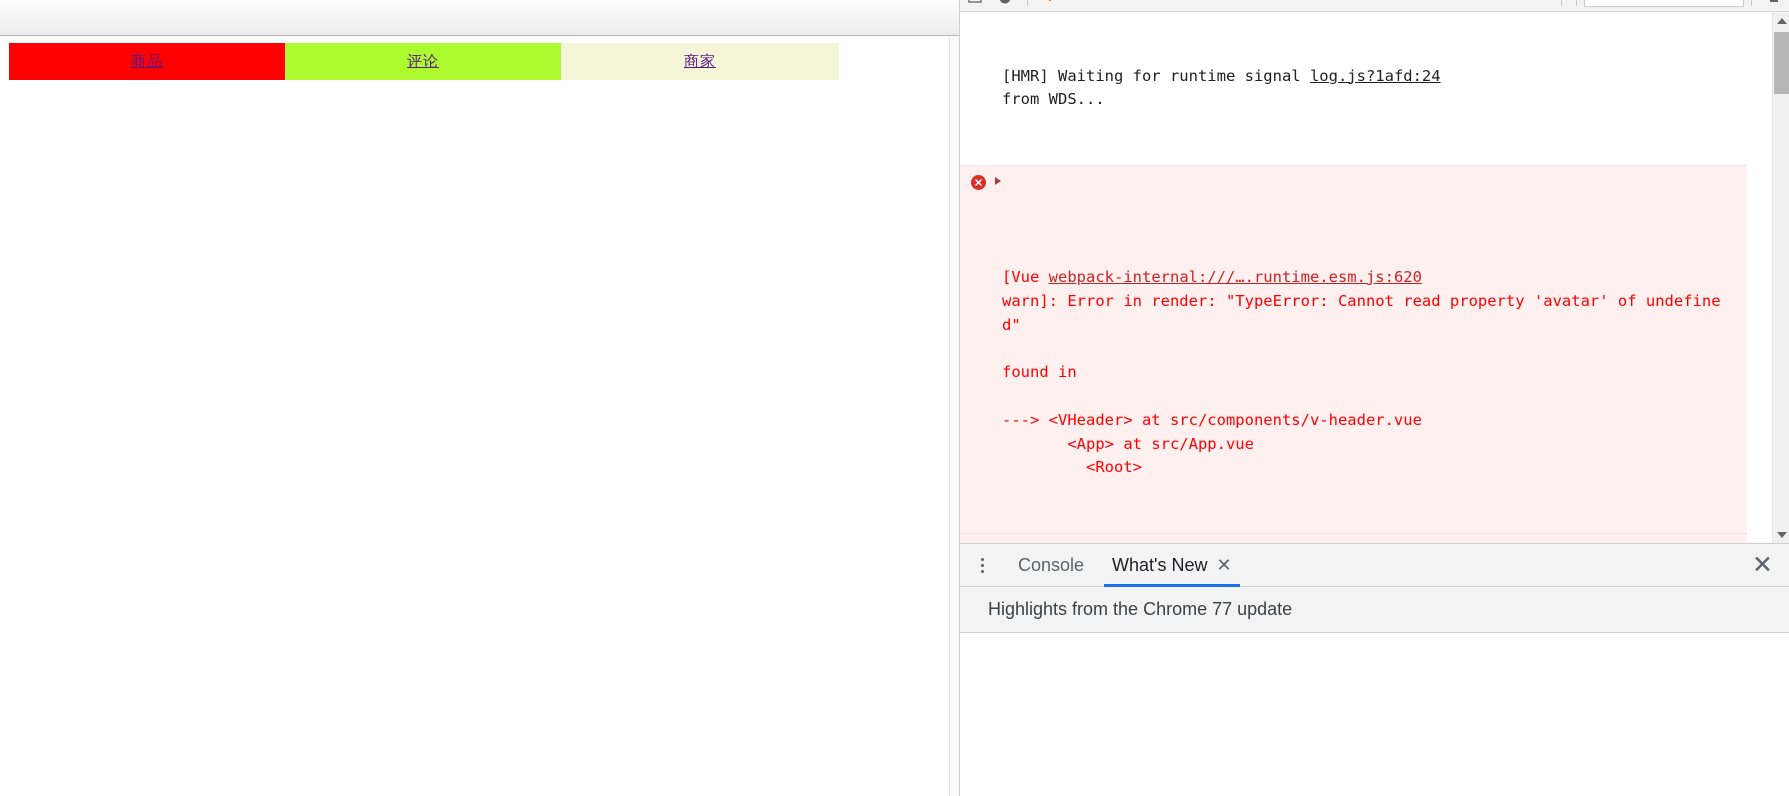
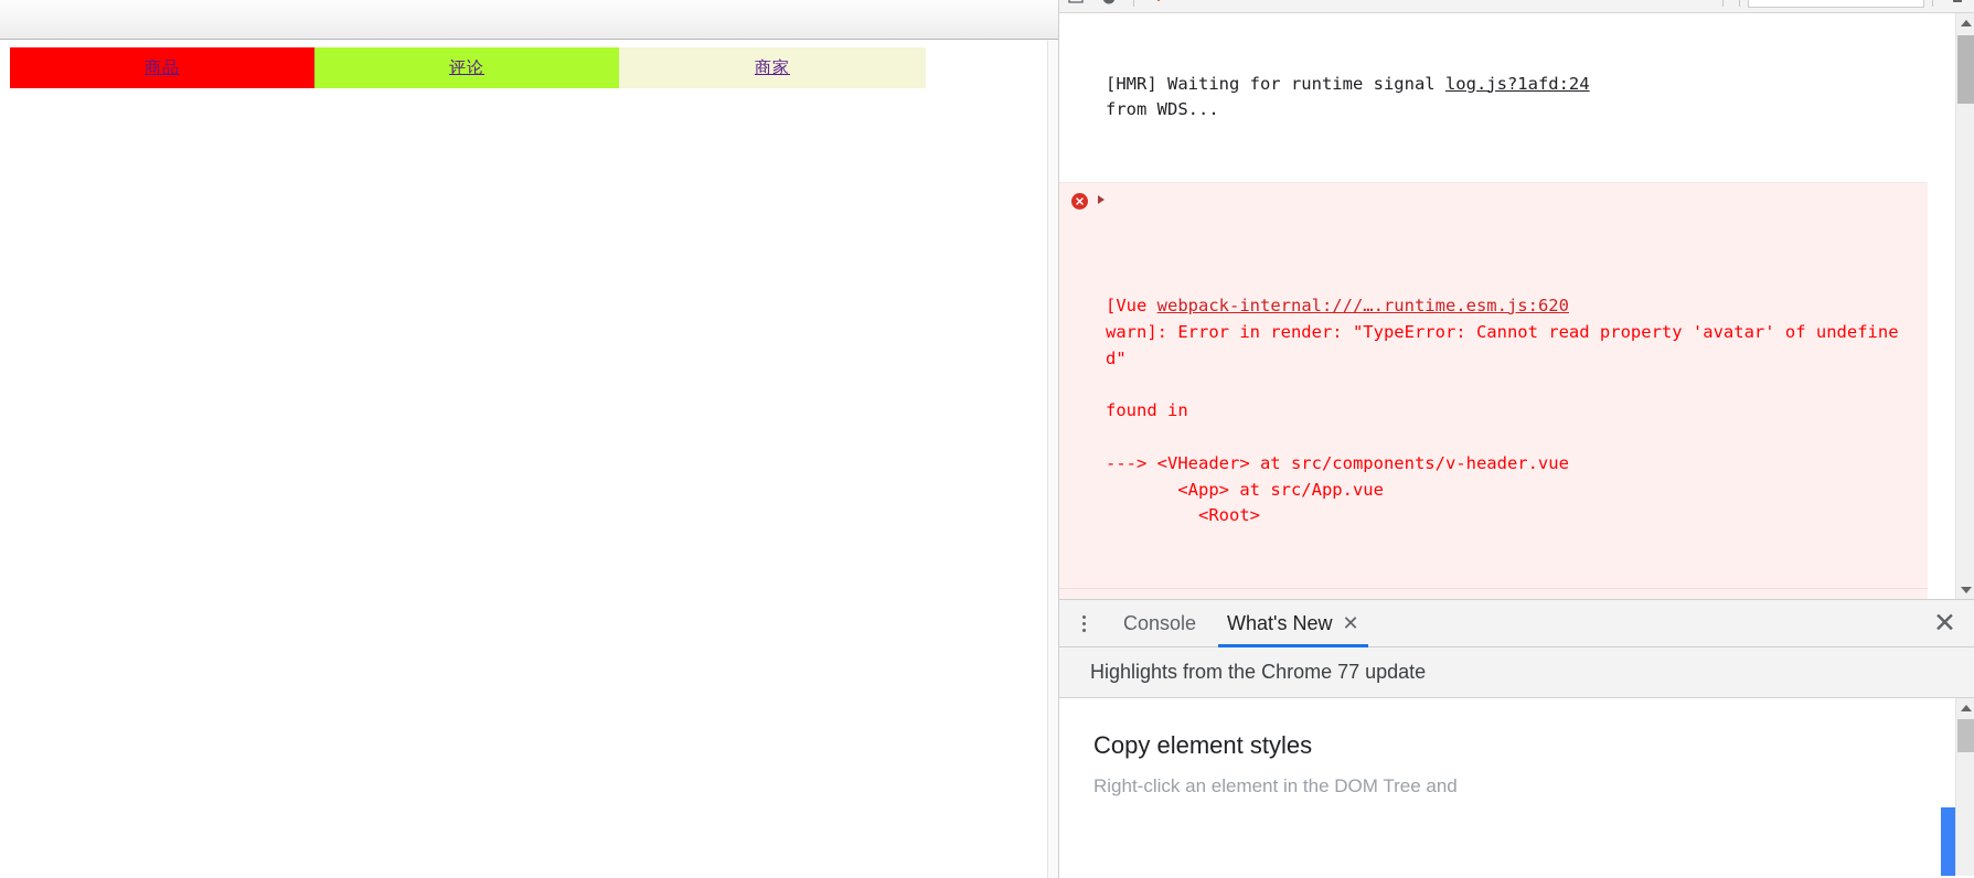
  商品
  评论
  商家
  [HMR] Waiting for runtime signal log.js?1afd:24
  from WDS...
  [Vue webpack-internal:///….runtime.esm.js:620
  warn]: Error in render: "TypeError: Cannot read property 'avatar' of undefined"
  found in
  ---> <VHeader> at src/components/v-header.vue
  <App> at src/App.vue
  <Root>
  Console
  What's New
  ✕
  ✕
  Highlights from the Chrome 77 update
+ Copy element styles
+ Right-click an element in the DOM Tree and
